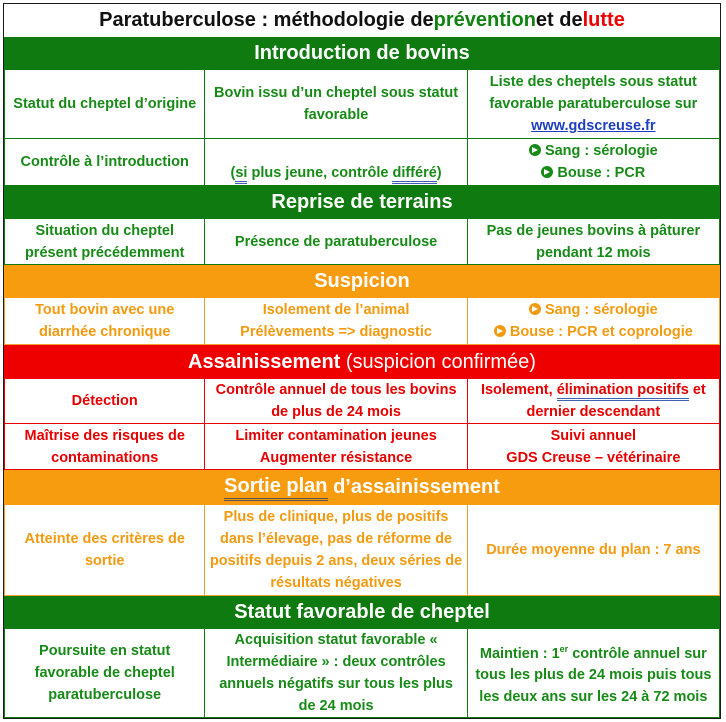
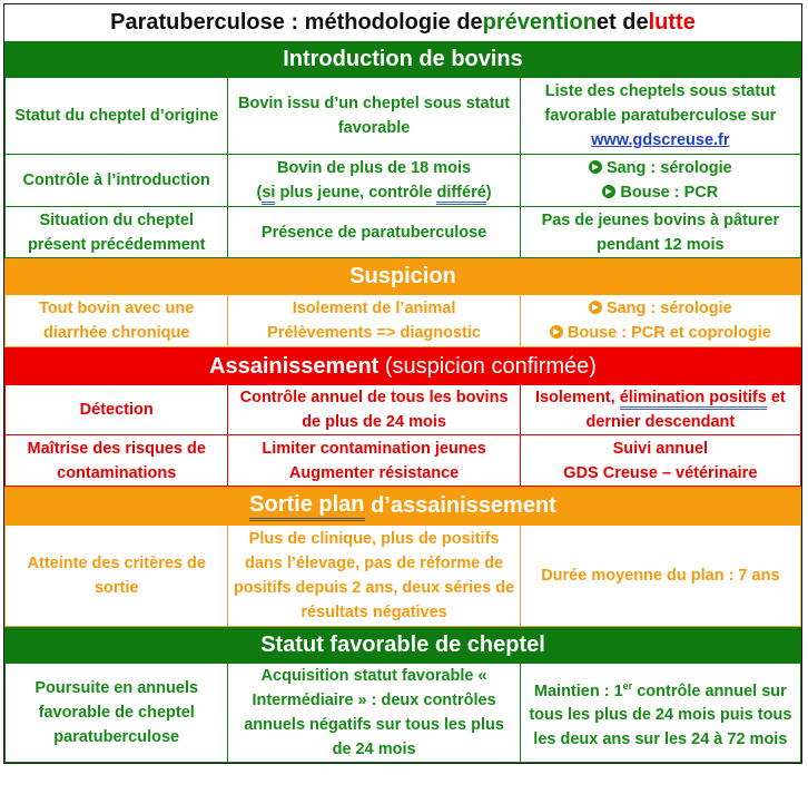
  Paratuberculose : méthodologie de
  prévention
  et de
  lutte
  Introduction de bovins
  Statut du cheptel d’origine
  Bovin issu d’un cheptel sous statut favorable
  Liste des cheptels sous statut favorable paratuberculose sur
  www.gdscreuse.fr
  Contrôle à l’introduction
+ Bovin de plus de 18 mois
  (si plus jeune, contrôle différé)
  Sang : sérologie
  Bouse : PCR
- Reprise de terrains
  Situation du cheptel présent précédemment
  Présence de paratuberculose
  Pas de jeunes bovins à pâturer pendant 12 mois
  Suspicion
  Tout bovin avec une diarrhée chronique
  Isolement de l’animal
  Prélèvements => diagnostic
  Sang : sérologie
  Bouse : PCR et coprologie
  Assainissement
  (suspicion confirmée)
  Détection
  Contrôle annuel de tous les bovins de plus de 24 mois
  Isolement, élimination positifs et dernier descendant
  Maîtrise des risques de contaminations
  Limiter contamination jeunes
  Augmenter résistance
  Suivi annuel
  GDS Creuse – vétérinaire
  Sortie plan
  d’assainissement
  Atteinte des critères de sortie
  Plus de clinique, plus de positifs dans l’élevage, pas de réforme de positifs depuis 2 ans, deux séries de résultats négatives
  Durée moyenne du plan : 7 ans
  Statut favorable de cheptel
- Poursuite en statut favorable de cheptel paratuberculose
+ Poursuite en annuels favorable de cheptel paratuberculose
  Acquisition statut favorable « Intermédiaire » : deux contrôles annuels négatifs sur tous les plus de 24 mois
  Maintien : 1er contrôle annuel sur tous les plus de 24 mois puis tous les deux ans sur les 24 à 72 mois
